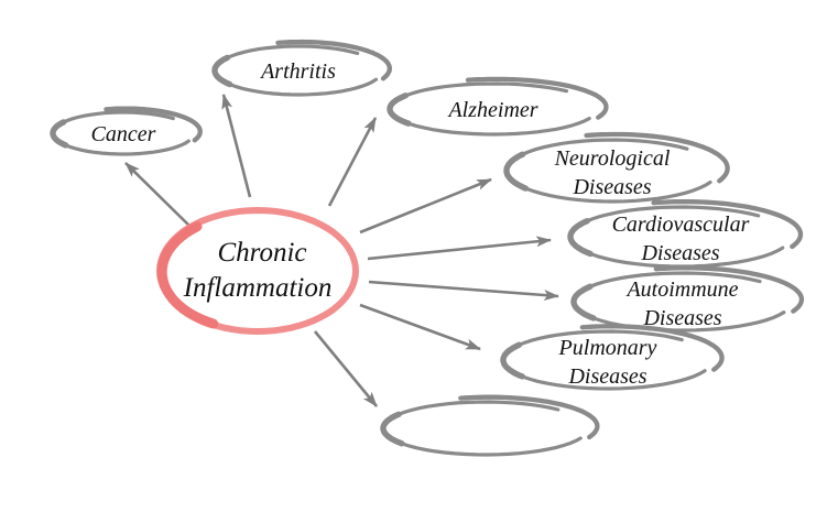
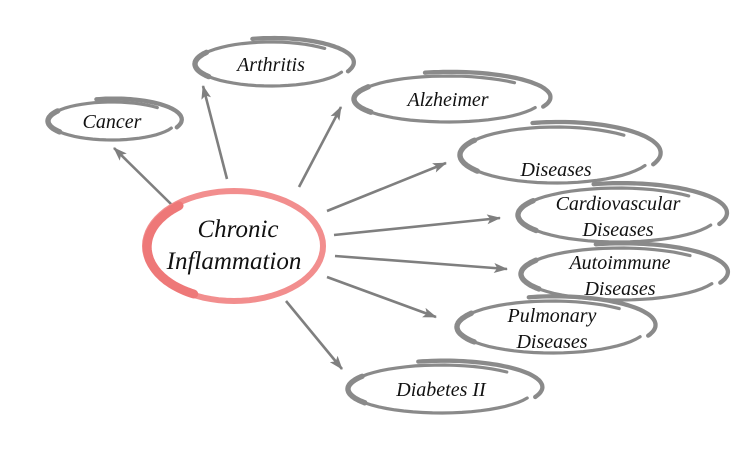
  Cancer
  Arthritis
  Alzheimer
- Neurological
  Diseases
  Cardiovascular
  Diseases
  Autoimmune
  Diseases
  Pulmonary
  Diseases
+ Diabetes II
  Chronic
  Inflammation
